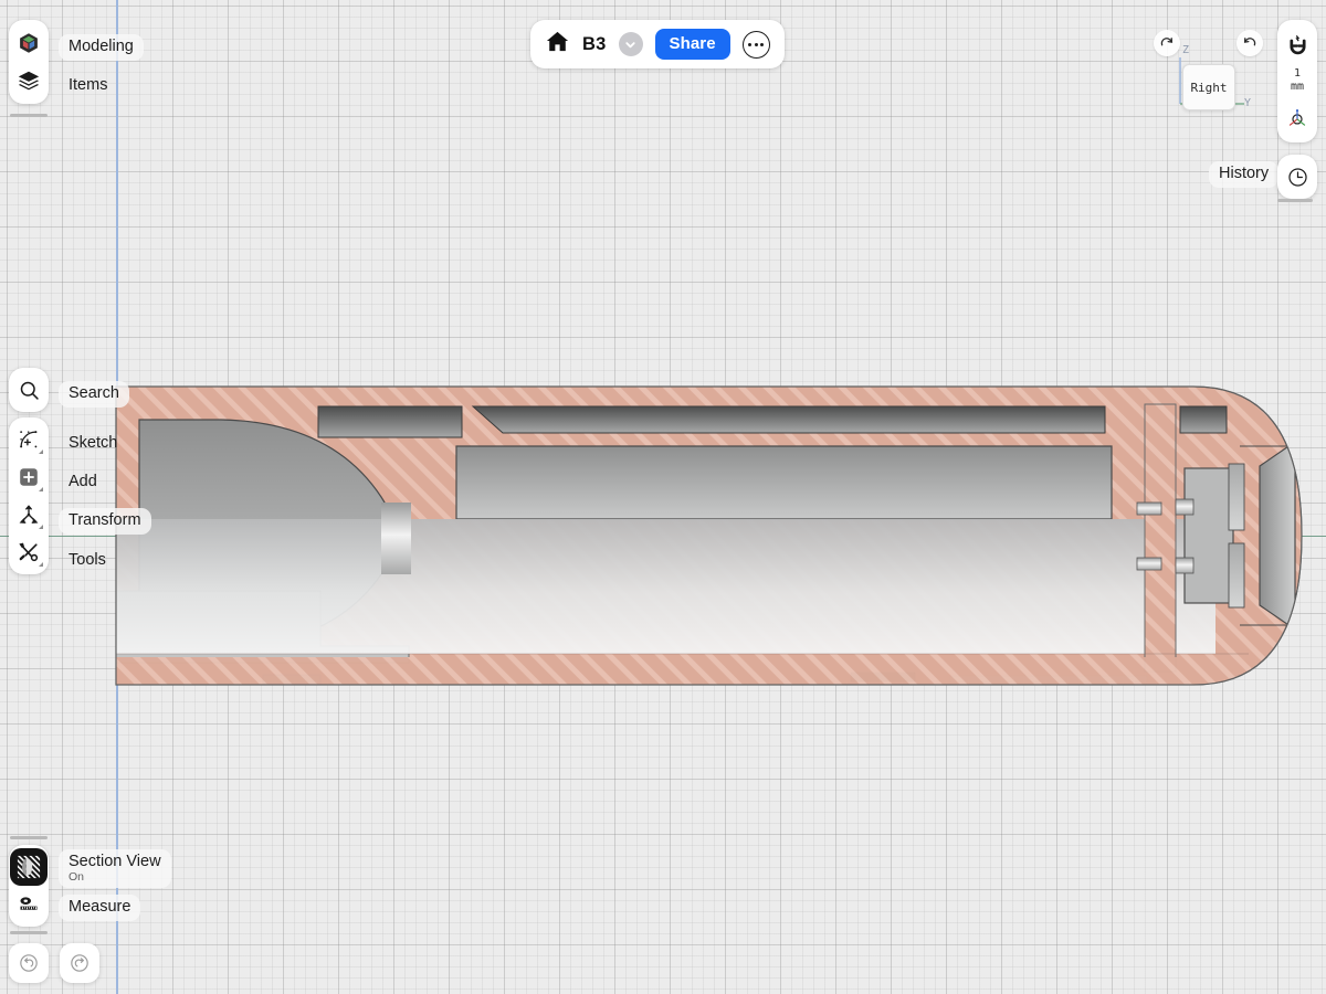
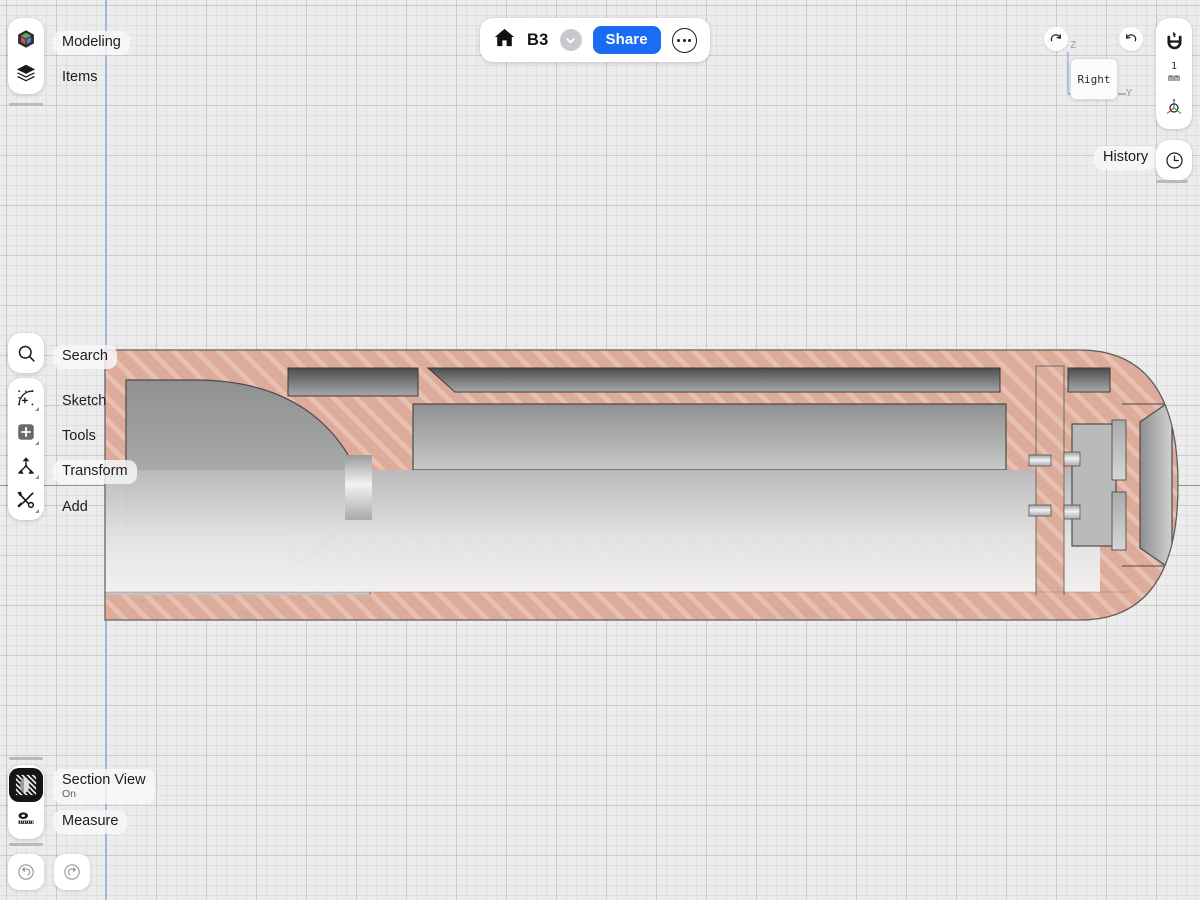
  B3
  Share
  Z
  Y
  Right
  1
  mm
  History
  Modeling
  Items
  Search
  Sketch
- Add
+ Tools
  Transform
- Tools
+ Add
  Section View
  On
  Measure
